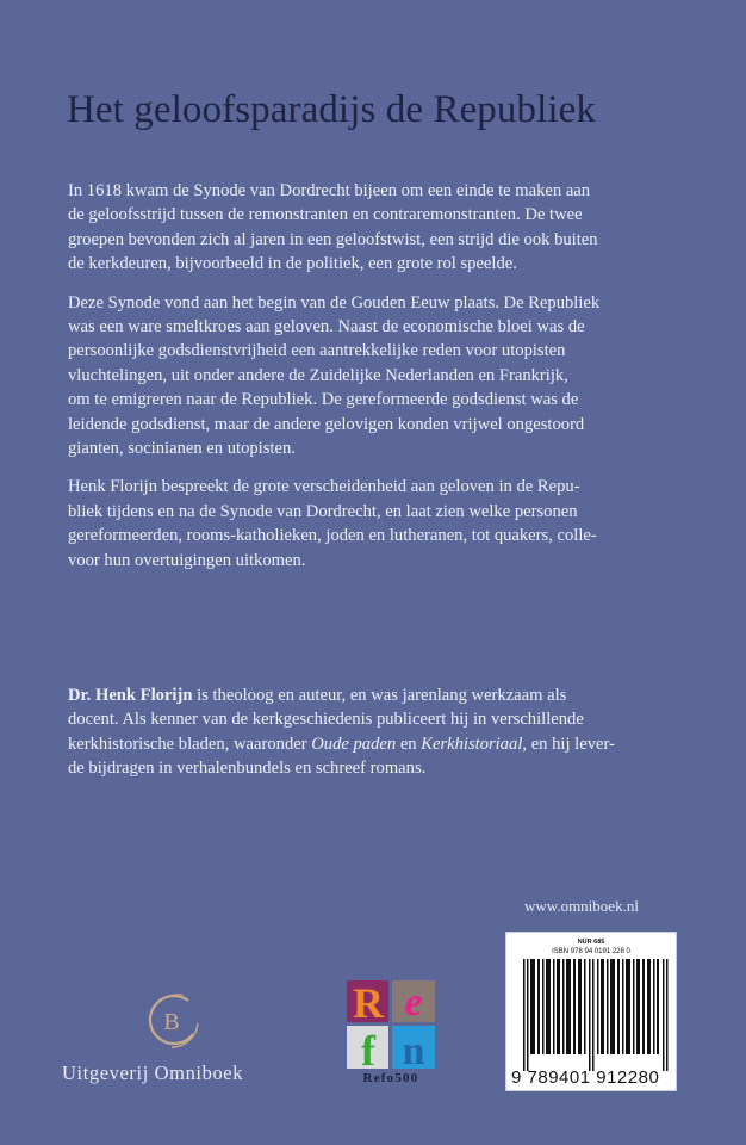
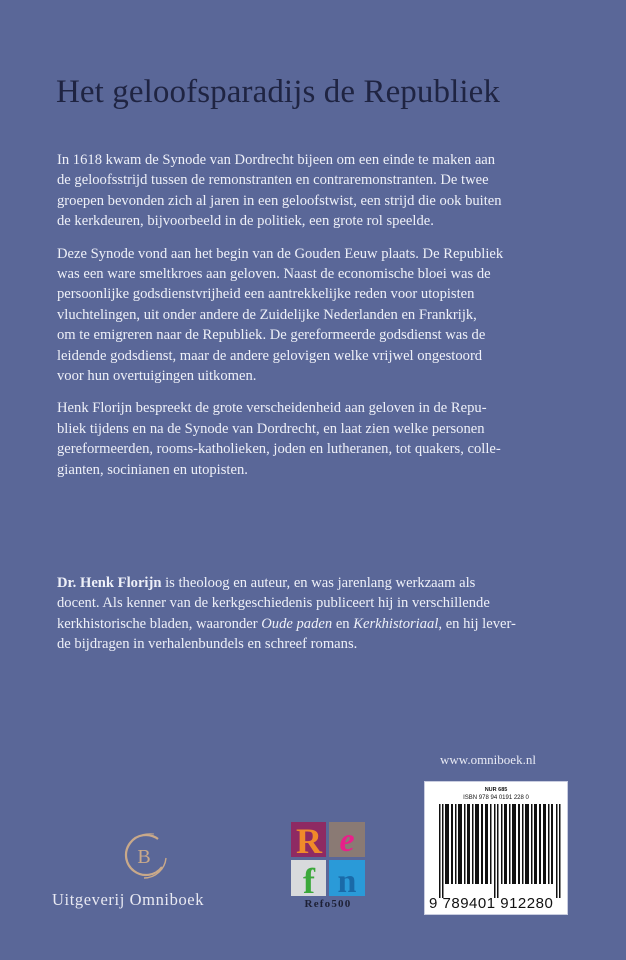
  Het geloofsparadijs de Republiek
  In 1618 kwam de Synode van Dordrecht bijeen om een einde te maken aan
  de geloofsstrijd tussen de remonstranten en contraremonstranten. De twee
  groepen bevonden zich al jaren in een geloofstwist, een strijd die ook buiten
  de kerkdeuren, bijvoorbeeld in de politiek, een grote rol speelde.
  Deze Synode vond aan het begin van de Gouden Eeuw plaats. De Republiek
  was een ware smeltkroes aan geloven. Naast de economische bloei was de
  persoonlijke godsdienstvrijheid een aantrekkelijke reden voor utopisten
  vluchtelingen, uit onder andere de Zuidelijke Nederlanden en Frankrijk,
  om te emigreren naar de Republiek. De gereformeerde godsdienst was de
- leidende godsdienst, maar de andere gelovigen konden vrijwel ongestoord
+ leidende godsdienst, maar de andere gelovigen welke vrijwel ongestoord
- gianten, socinianen en utopisten.
+ voor hun overtuigingen uitkomen.
  Henk Florijn bespreekt de grote verscheidenheid aan geloven in de Repu-
  bliek tijdens en na de Synode van Dordrecht, en laat zien welke personen
  gereformeerden, rooms-katholieken, joden en lutheranen, tot quakers, colle-
- voor hun overtuigingen uitkomen.
+ gianten, socinianen en utopisten.
  Dr. Henk Florijn is theoloog en auteur, en was jarenlang werkzaam als
  docent. Als kenner van de kerkgeschiedenis publiceert hij in verschillende
  kerkhistorische bladen, waaronder Oude paden en Kerkhistoriaal, en hij lever-
  de bijdragen in verhalenbundels en schreef romans.
  www.omniboek.nl
  9 789401 912280
  B
  Uitgeverij Omniboek
  R
  e
  f
  n
  Refo500
